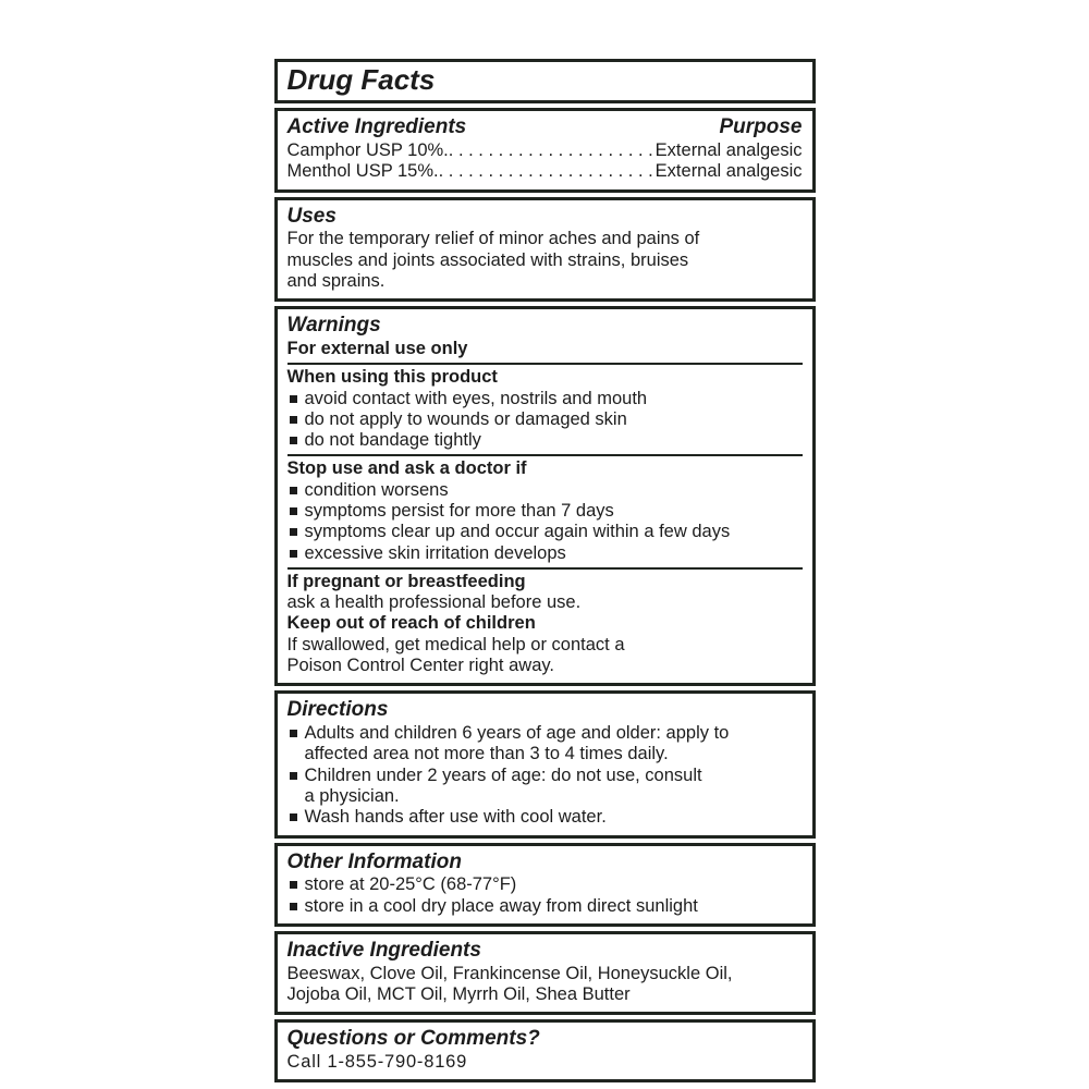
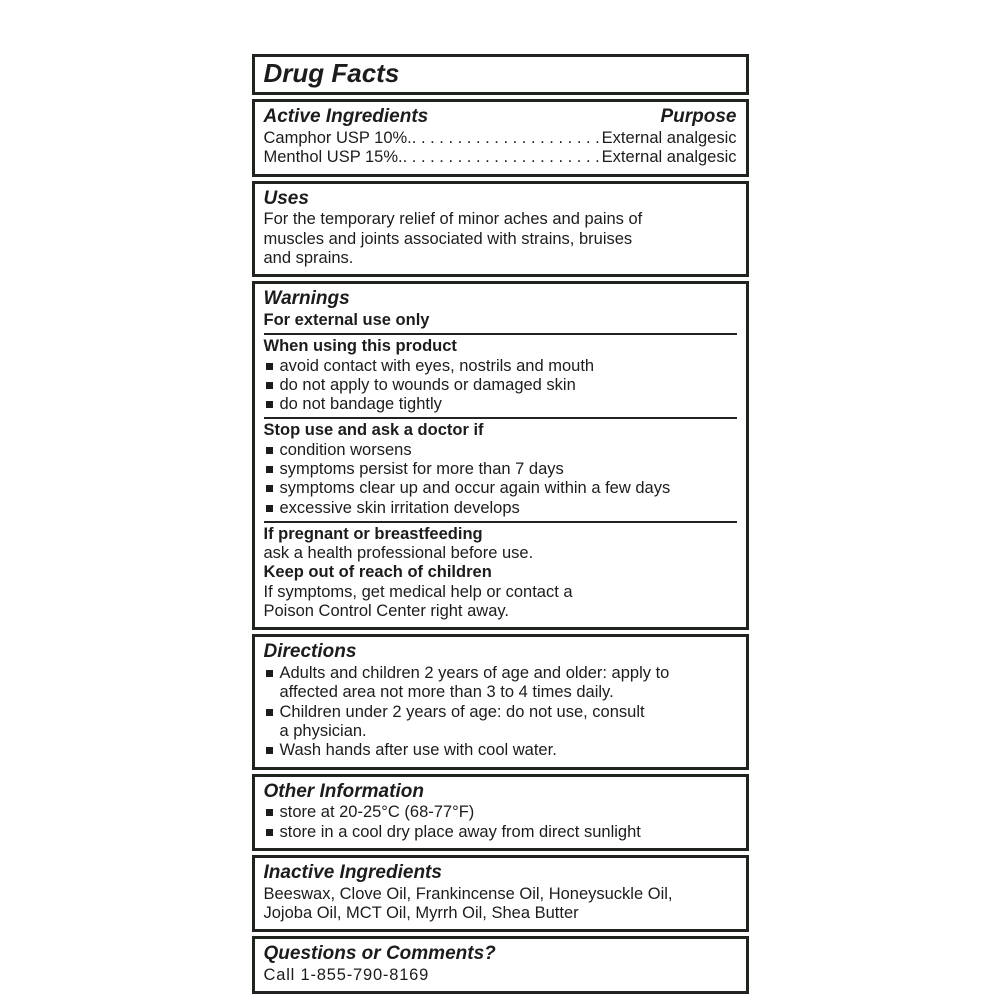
  Drug Facts
  Active Ingredients
  Purpose
  Camphor USP 10%.
  External analgesic
  Menthol USP 15%.
  External analgesic
  Uses
  For the temporary relief of minor aches and pains of
  muscles and joints associated with strains, bruises
  and sprains.
  Warnings
  For external use only
  When using this product
  avoid contact with eyes, nostrils and mouth
  do not apply to wounds or damaged skin
  do not bandage tightly
  Stop use and ask a doctor if
  condition worsens
  symptoms persist for more than 7 days
  symptoms clear up and occur again within a few days
  excessive skin irritation develops
  If pregnant or breastfeeding
  ask a health professional before use.
  Keep out of reach of children
- If swallowed, get medical help or contact a
+ If symptoms, get medical help or contact a
  Poison Control Center right away.
  Directions
- Adults and children 6 years of age and older: apply to
+ Adults and children 2 years of age and older: apply to
  affected area not more than 3 to 4 times daily.
  Children under 2 years of age: do not use, consult
  a physician.
  Wash hands after use with cool water.
  Other Information
  store at 20-25°C (68-77°F)
  store in a cool dry place away from direct sunlight
  Inactive Ingredients
  Beeswax, Clove Oil, Frankincense Oil, Honeysuckle Oil,
  Jojoba Oil, MCT Oil, Myrrh Oil, Shea Butter
  Questions or Comments?
  Call 1-855-790-8169
